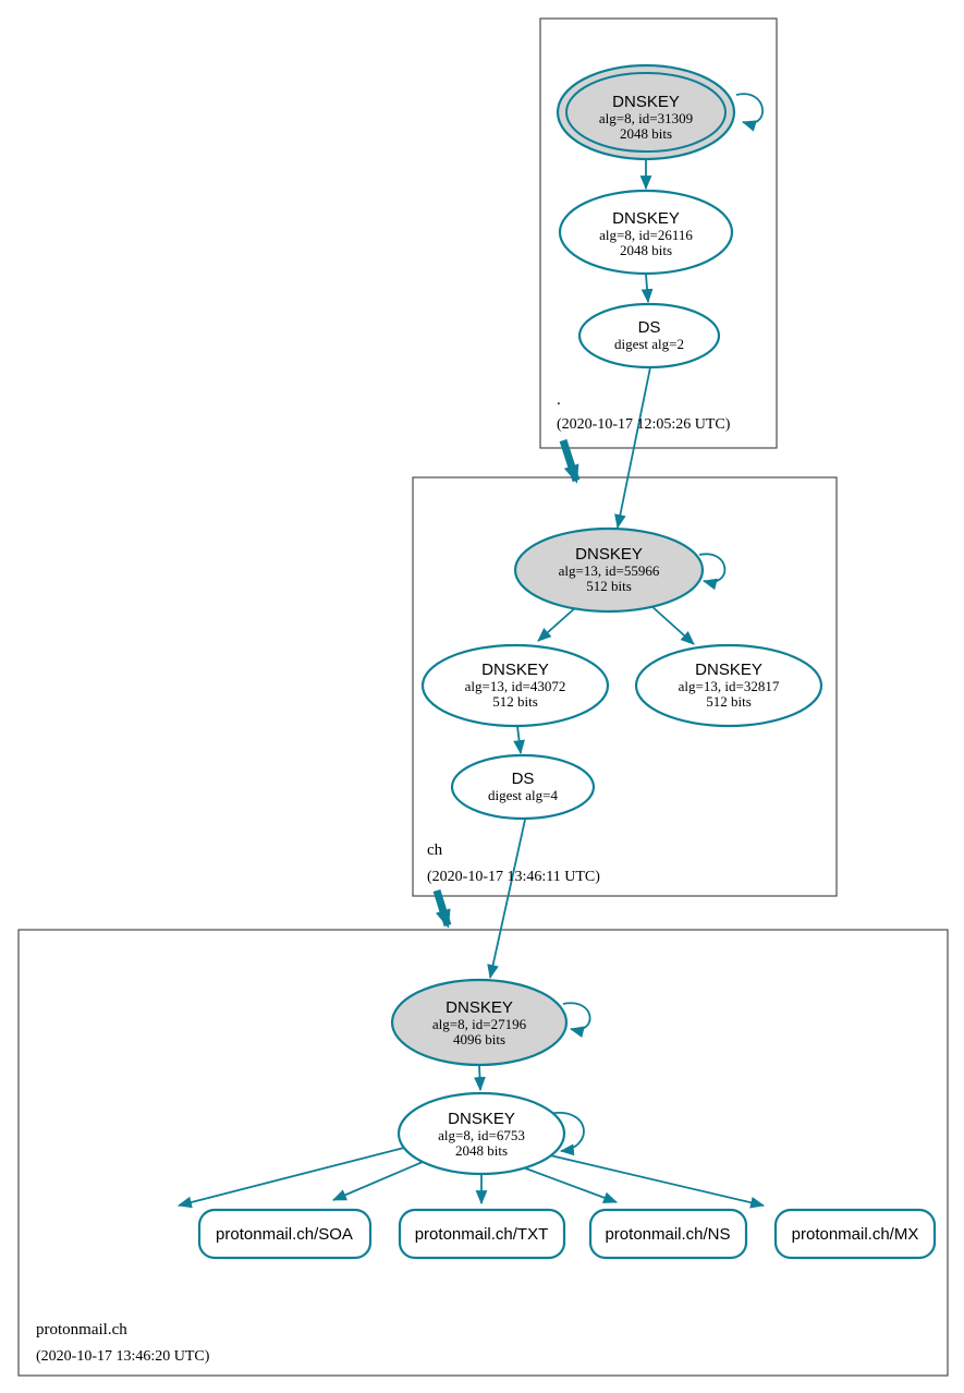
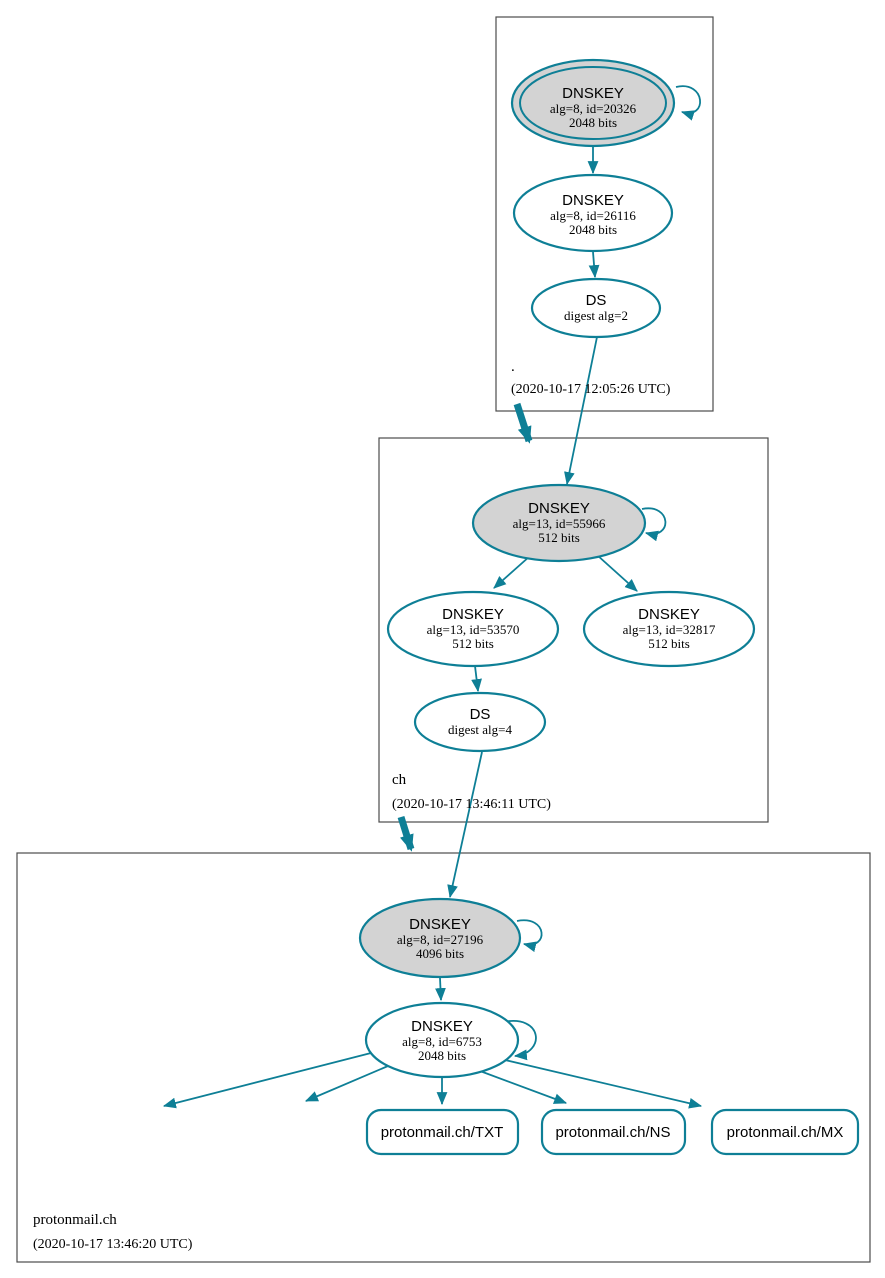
  DNSKEY
- alg=8, id=31309
+ alg=8, id=20326
  2048 bits
  DNSKEY
  alg=8, id=26116
  2048 bits
  DS
  digest alg=2
  .
  (2020-10-17 12:05:26 UTC)
  DNSKEY
  alg=13, id=55966
  512 bits
  DNSKEY
- alg=13, id=43072
+ alg=13, id=53570
  512 bits
  DNSKEY
  alg=13, id=32817
  512 bits
  DS
  digest alg=4
  ch
  (2020-10-17 13:46:11 UTC)
  DNSKEY
  alg=8, id=27196
  4096 bits
  DNSKEY
  alg=8, id=6753
  2048 bits
- protonmail.ch/SOA
  protonmail.ch/TXT
  protonmail.ch/NS
  protonmail.ch/MX
  protonmail.ch
  (2020-10-17 13:46:20 UTC)
